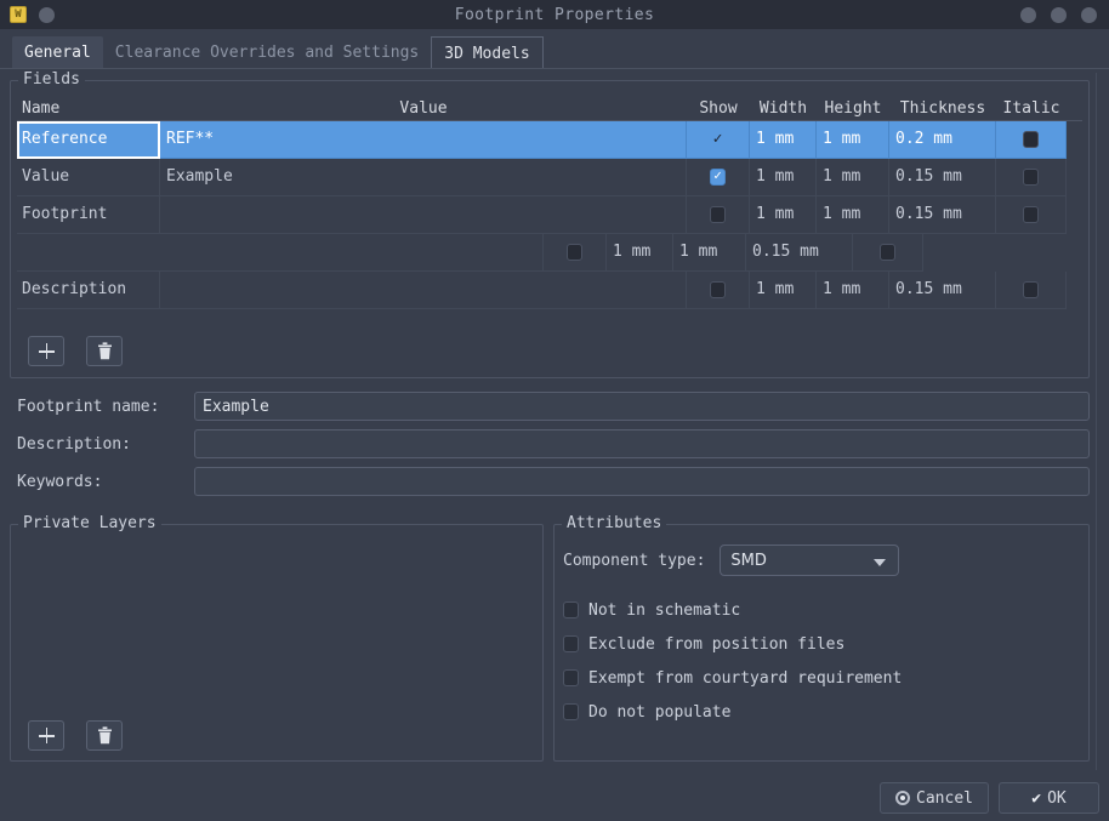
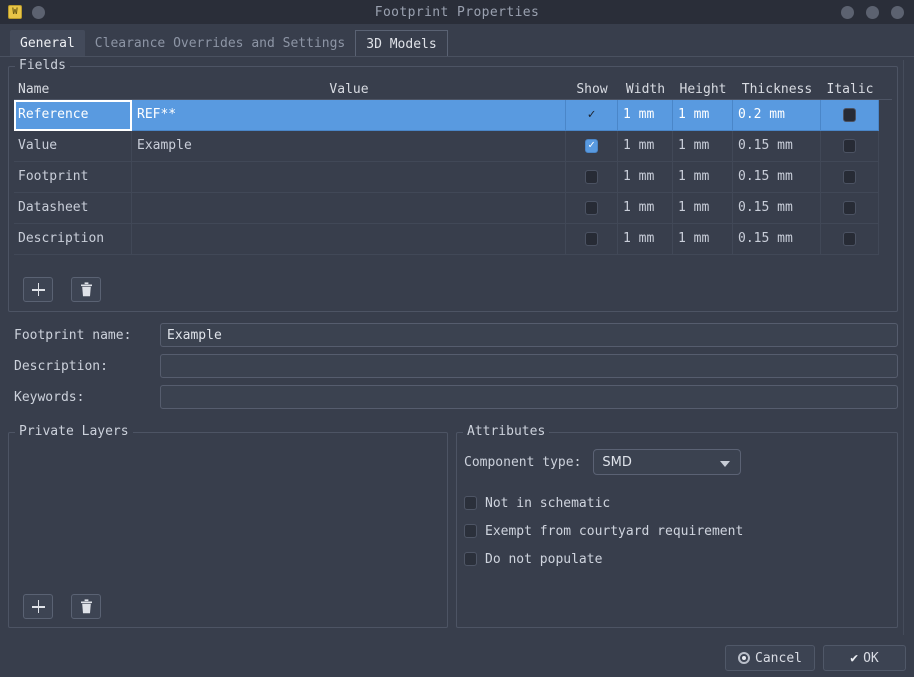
  W
  Footprint Properties
  General
  Clearance Overrides and Settings
  3D Models
  Fields
  Name
  Value
  Show
  Width
  Height
  Thickness
  Italic
  Reference
  REF**
  ✓
  1 mm
  1 mm
  0.2 mm
  Value
  Example
  1 mm
  1 mm
  0.15 mm
  Footprint
  1 mm
  1 mm
  0.15 mm
+ Datasheet
  1 mm
  1 mm
  0.15 mm
  Description
  1 mm
  1 mm
  0.15 mm
  Footprint name:
  Example
  Description:
  Keywords:
  Private Layers
  Attributes
  Component type:
  SMD
  Not in schematic
- Exclude from position files
  Exempt from courtyard requirement
  Do not populate
  Cancel
  ✔
  OK
